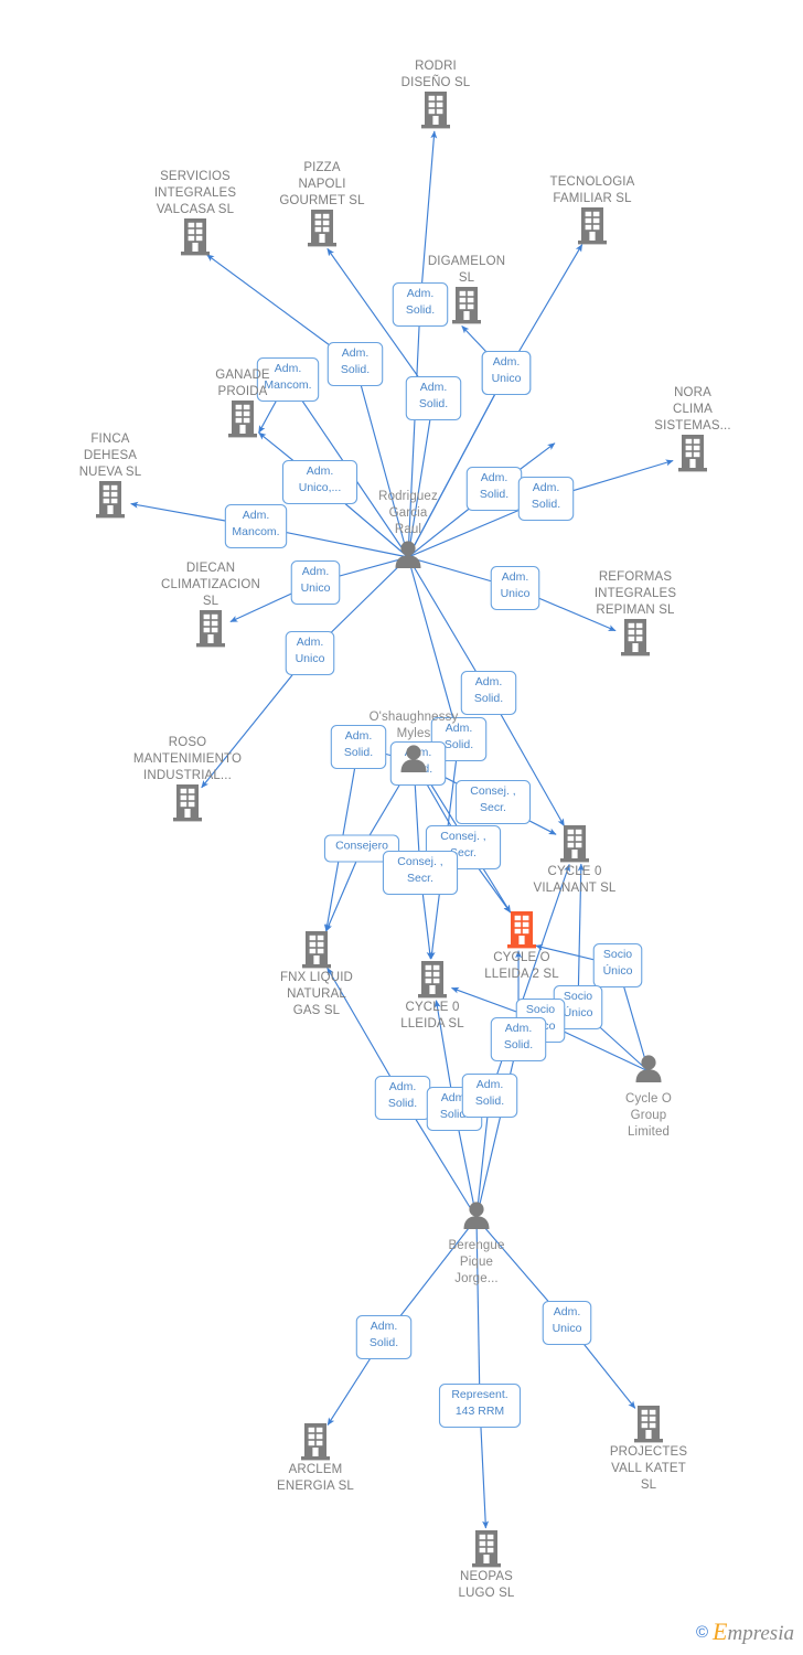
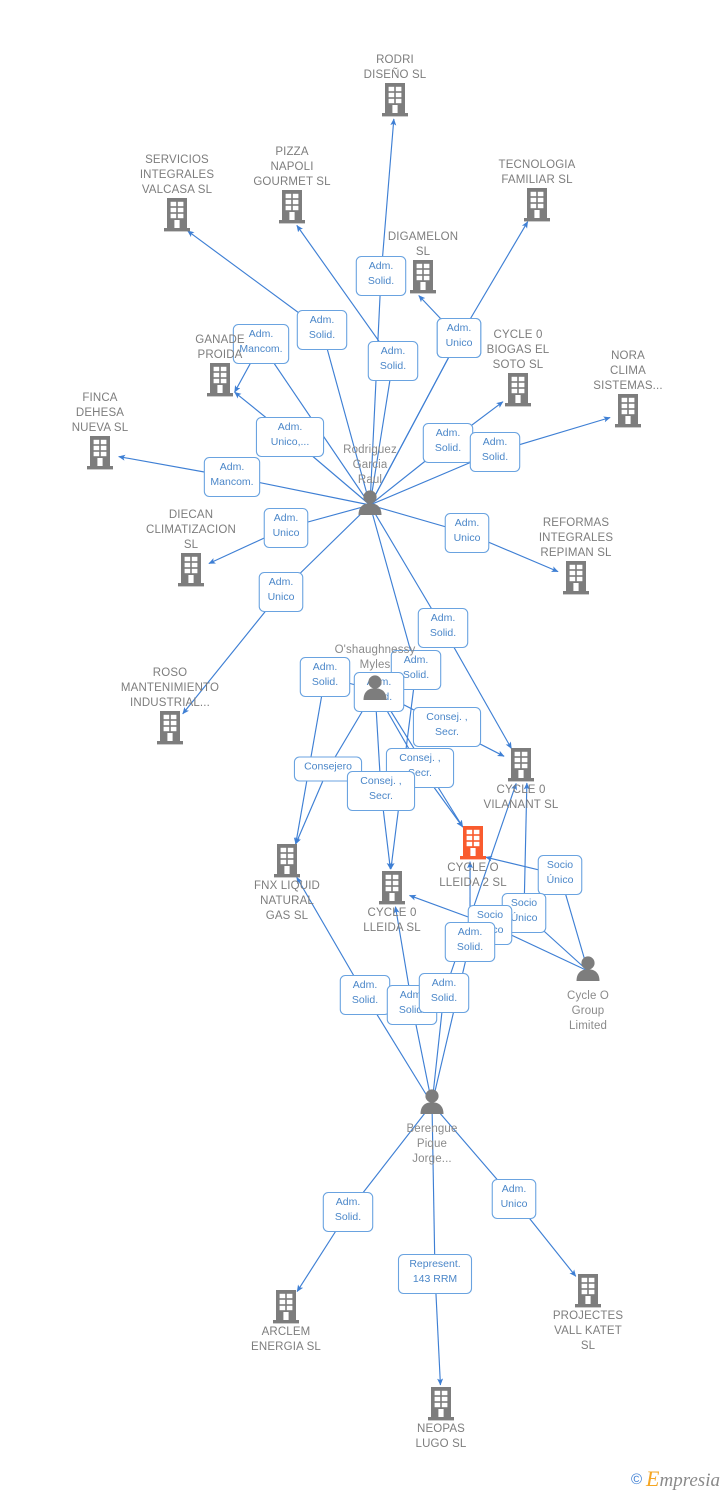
  Adm. Solid.
  Adm. Solid.
  Adm. Solid.
  Adm. Unico
  Adm. Mancom.
  Adm. Unico,...
  Adm. Solid.
  Adm. Solid.
  Adm. Mancom.
  Adm. Unico
  Adm. Unico
  Adm. Unico
  Adm. Solid.
  Adm. Solid.
  Adm. Solid.
  Consej. , Secr.
  Consejero
  Consej. , ecr.
  Consej. , Secr.
  Socio Único
  Socio Único
  Adm. Solid.
  Adm. Solid.
  Adm Solid
  Adm. Solid.
  Adm. Solid.
  Adm. Unico
  Represent. 143 RRM
  RODRI DISEÑO SL
  SERVICIOS INTEGRALES VALCASA SL
  PIZZA NAPOLI GOURMET SL
  TECNOLOGIA FAMILIAR SL
  DIGAMELON SL
  GANADE PROIDA
+ CYCLE 0 BIOGAS EL SOTO SL
  NORA CLIMA SISTEMAS...
  FINCA DEHESA NUEVA SL
  DIECAN CLIMATIZACION SL
  REFORMAS INTEGRALES REPIMAN SL
  ROSO MANTENIMIENTO INDUSTRIAL...
  CYCLE 0 VILANANT SL
  FNX LIQUID NATURAL GAS SL
  CYCLE 0 LLEIDA SL
  CYCLE O LLEIDA 2 SL
  ARCLEM ENERGIA SL
  NEOPAS LUGO SL
  PROJECTES VALL KATET SL
  Rodriguez Garcia Raul
  O'shaughnessy Myles
  Cycle O Group Limited
  Berengue Pique Jorge...
  ©
  Empresia
